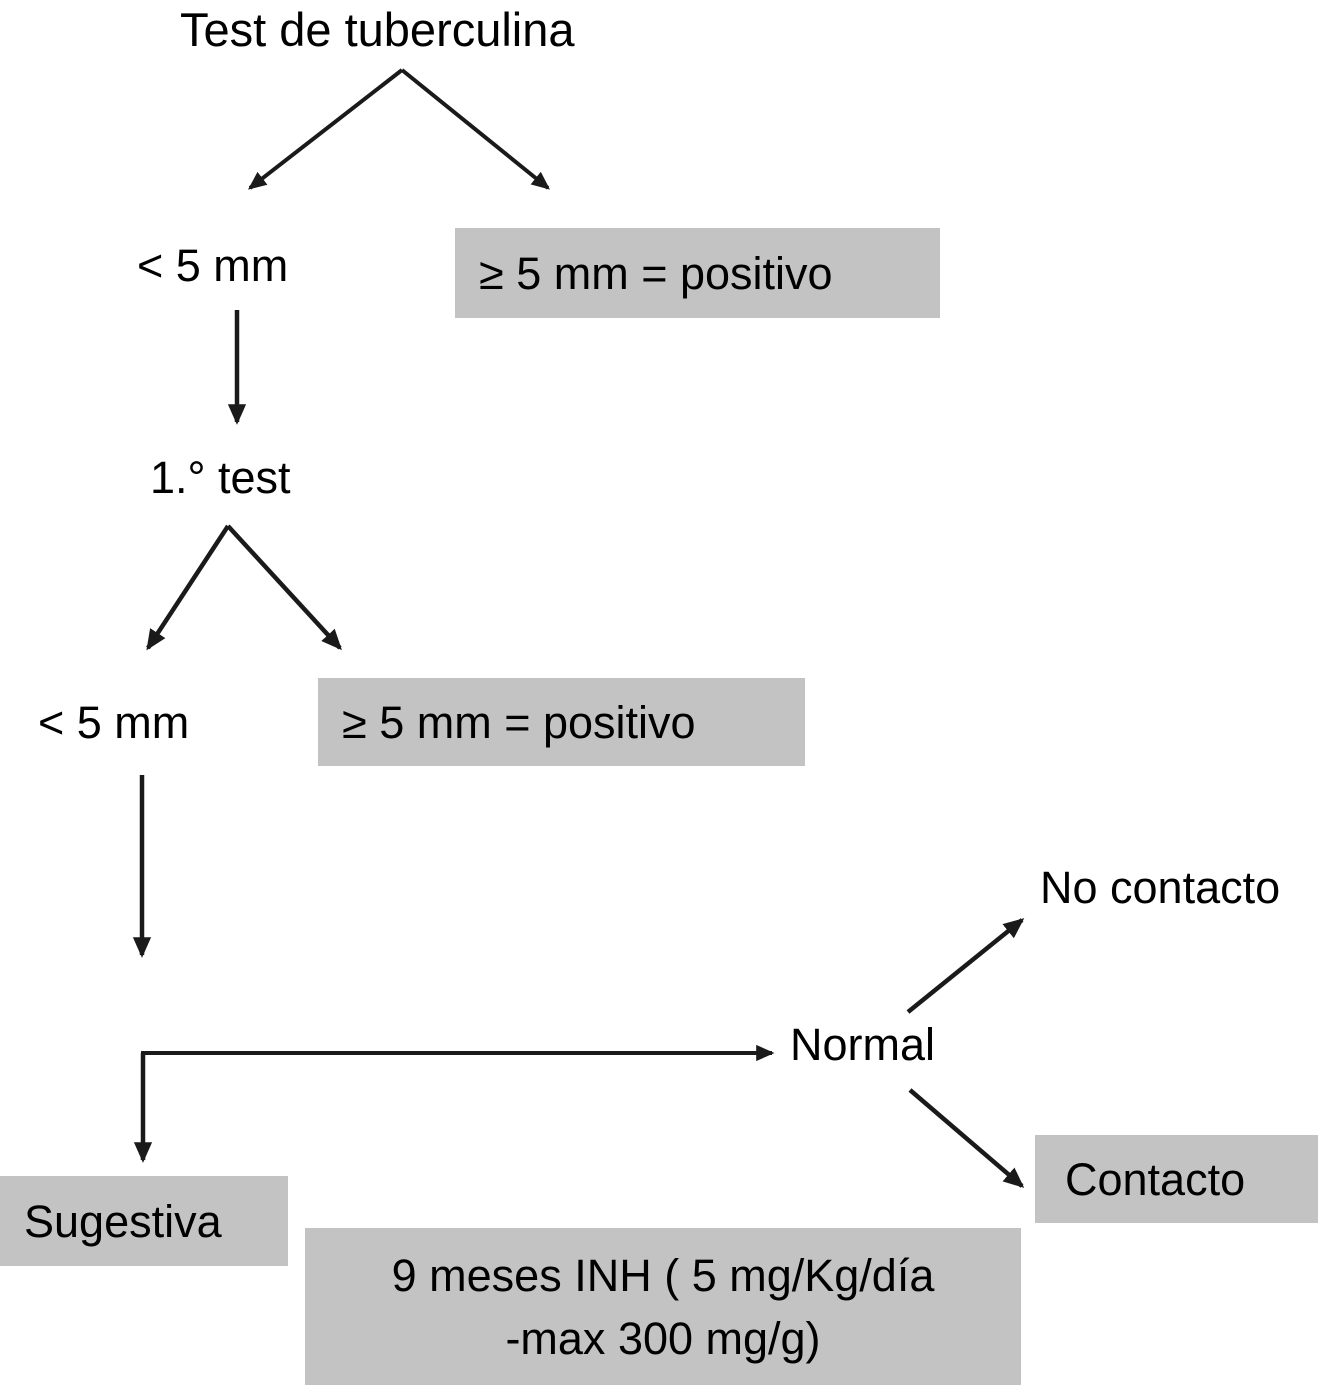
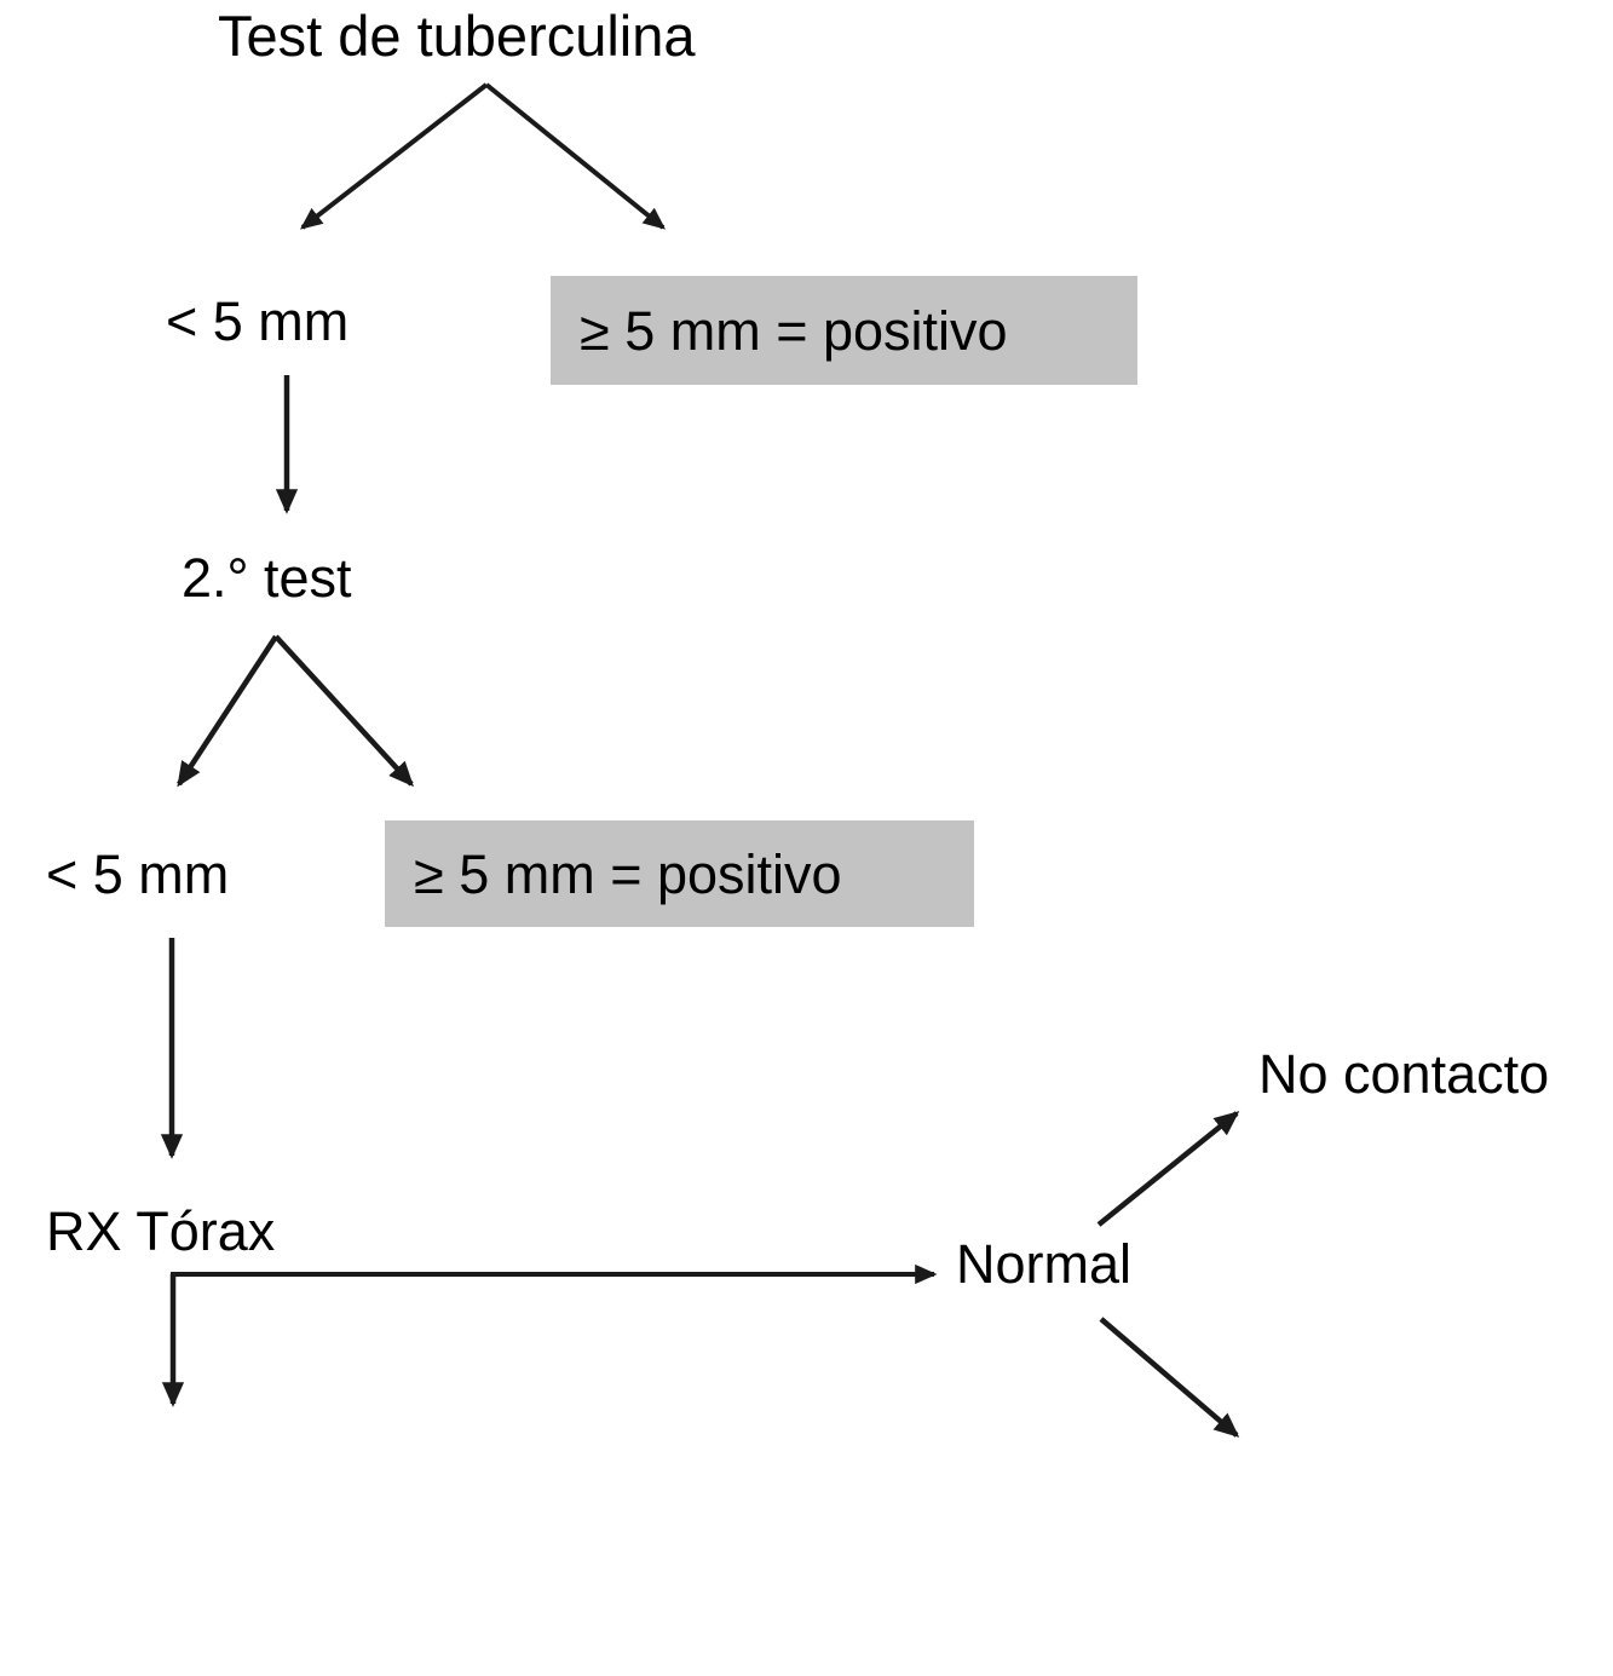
  Test de tuberculina
  < 5 mm
  ≥ 5 mm = positivo
- 1.° test
+ 2.° test
  < 5 mm
  ≥ 5 mm = positivo
+ RX Tórax
  Normal
  No contacto
- Contacto
- Sugestiva
- 9 meses INH ( 5 mg/Kg/día
- -max 300 mg/g)
